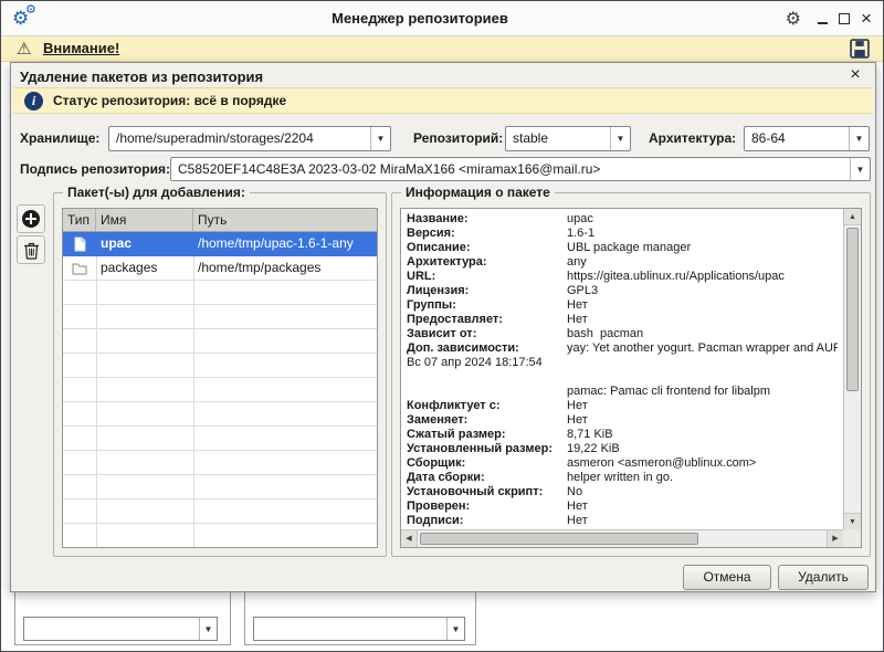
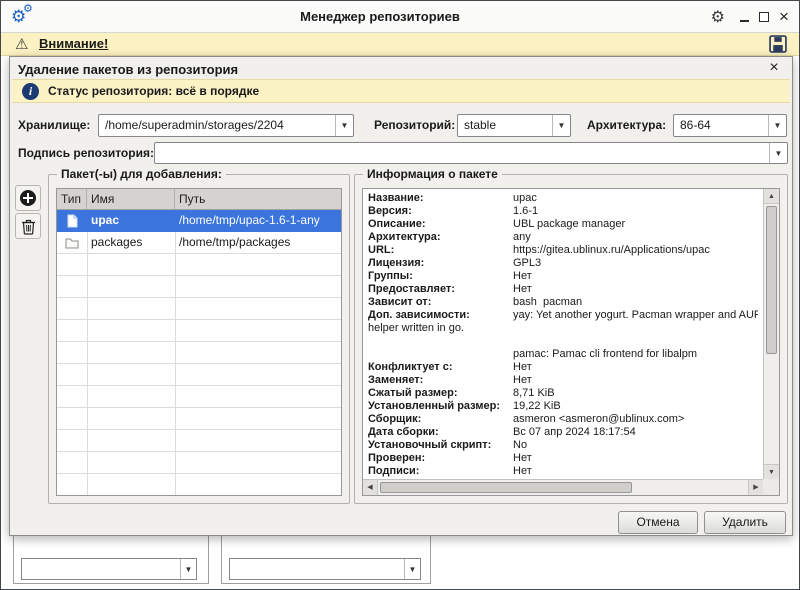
  ⚙
  ⚙
  Менеджер репозиториев
  ⚙
  ×
  ⚠
  Внимание!
  ▼
  ▼
  Удаление пакетов из репозитория
  ×
  i
  Статус репозитория: всё в порядке
  Хранилище:
  /home/superadmin/storages/2204
  ▼
  Репозиторий:
  stable
  ▼
  Архитектура:
  86-64
  ▼
  Подпись репозитория:
- C58520EF14C48E3A 2023-03-02 MiraMaX166 <miramax166@mail.ru>
  ▼
  Пакет(-ы) для добавления:
  Тип
  Имя
  Путь
  upac
  /home/tmp/upac-1.6-1-any
  packages
  /home/tmp/packages
  Информация о пакете
  Название:
  upac
  Версия:
  1.6-1
  Описание:
  UBL package manager
  Архитектура:
  any
  URL:
  https://gitea.ublinux.ru/Applications/upac
  Лицензия:
  GPL3
  Группы:
  Нет
  Предоставляет:
  Нет
  Зависит от:
  bash pacman
  Доп. зависимости:
  yay: Yet another yogurt. Pacman wrapper and AUR
- Вс 07 апр 2024 18:17:54
+ helper written in go.
  pamac: Pamac cli frontend for libalpm
  Конфликтует с:
  Нет
  Заменяет:
  Нет
  Сжатый размер:
  8,71 KiB
  Установленный размер:
  19,22 KiB
  Сборщик:
  asmeron <asmeron@ublinux.com>
  Дата сборки:
- helper written in go.
+ Вс 07 апр 2024 18:17:54
  Установочный скрипт:
  No
  Проверен:
  Нет
  Подписи:
  Нет
  Отмена
  Удалить
